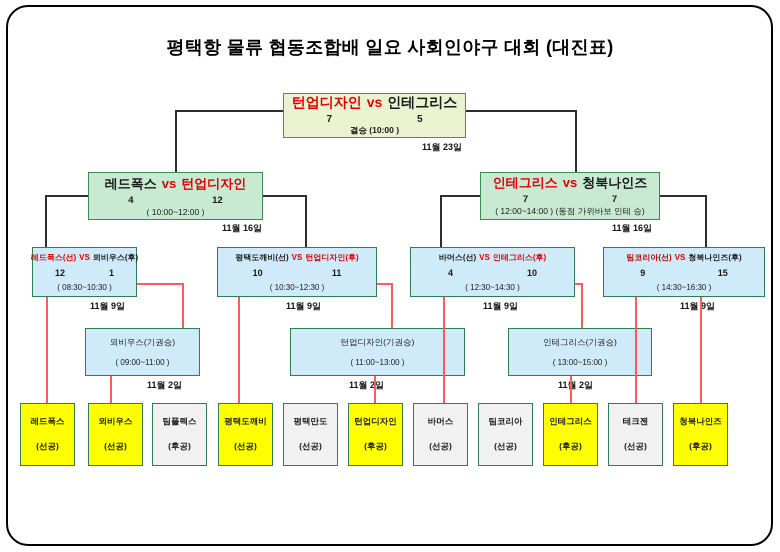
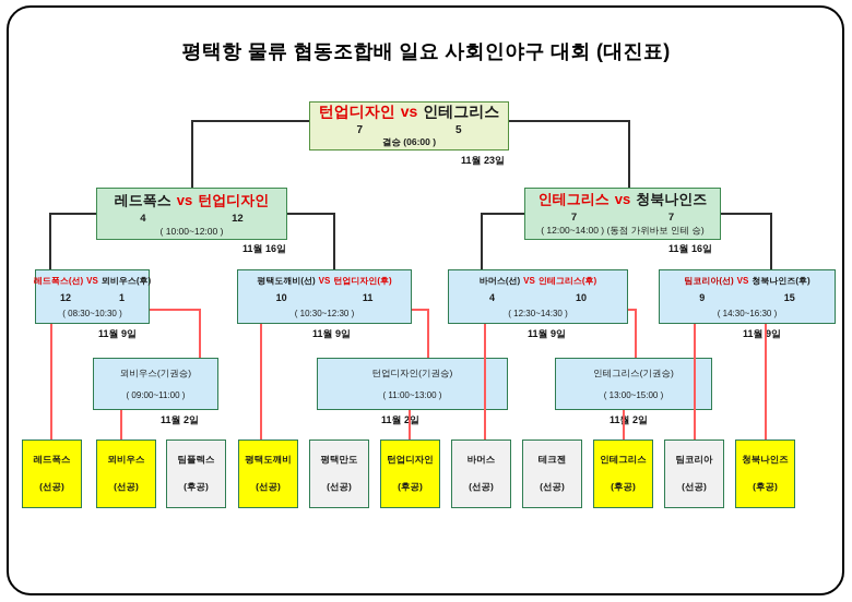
  평택항 물류 협동조합배 일요 사회인야구 대회 (대진표)
  턴업디자인
  vs
  인테그리스
  7
  5
- 결승 (10:00 )
+ 결승 (06:00 )
  11월 23일
  레드폭스
  vs
  턴업디자인
  4
  12
  ( 10:00~12:00 )
  11월 16일
  인테그리스
  vs
  청북나인즈
  7
  7
  ( 12:00~14:00 ) (동점 가위바보 인테 승)
  11월 16일
  레드폭스(선)
  VS
  뫼비우스(후)
  12
  1
  ( 08:30~10:30 )
  11월 9일
  평택도깨비(선)
  VS
  턴업디자인(후)
  10
  11
  ( 10:30~12:30 )
  11월 9일
  바머스(선)
  VS
  인테그리스(후)
  4
  10
  ( 12:30~14:30 )
  11월 9일
  팀코리아(선)
  VS
  청북나인즈(후)
  9
  15
  ( 14:30~16:30 )
  11월 9일
  뫼비우스(기권승)
  ( 09:00~11:00 )
  11월 2일
  턴업디자인(기권승)
  ( 11:00~13:00 )
  11월 2일
  인테그리스(기권승)
  ( 13:00~15:00 )
  11월 2일
  레드폭스
  (선공)
  뫼비우스
  (선공)
  팀플렉스
  (후공)
  평택도깨비
  (선공)
  평택만도
  (선공)
  턴업디자인
  (후공)
  바머스
  (선공)
- 팀코리아
+ 테크젠
  (선공)
  인테그리스
  (후공)
- 테크젠
+ 팀코리아
  (선공)
  청북나인즈
  (후공)
